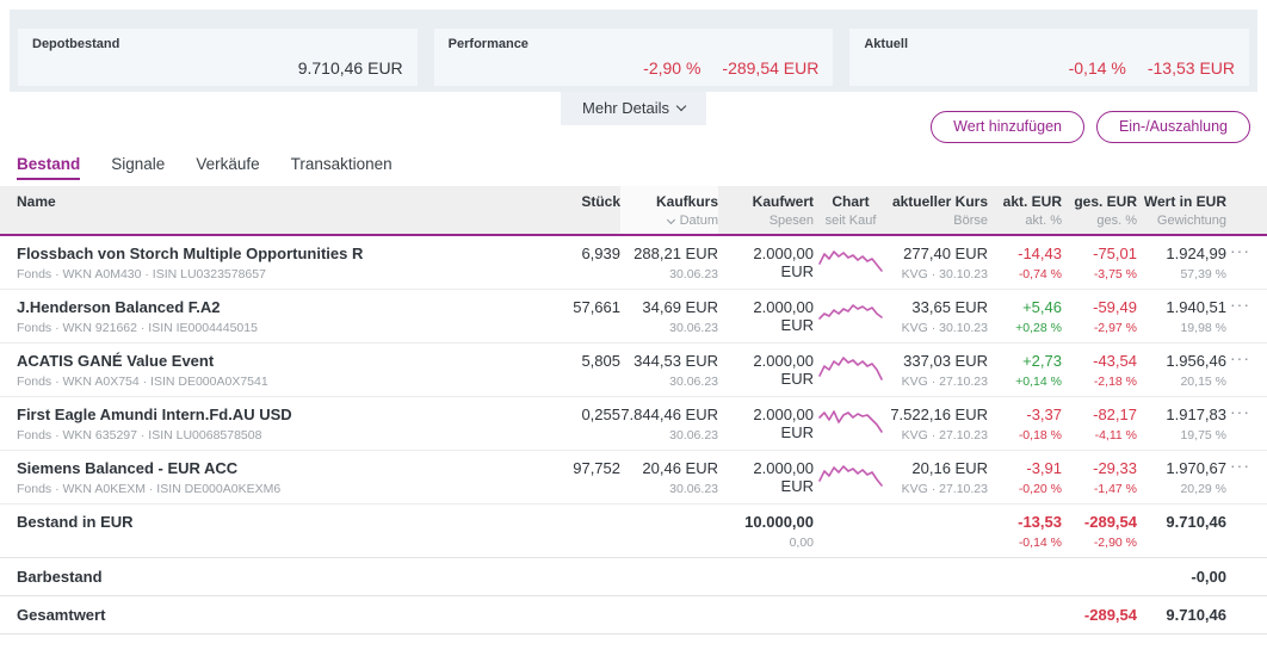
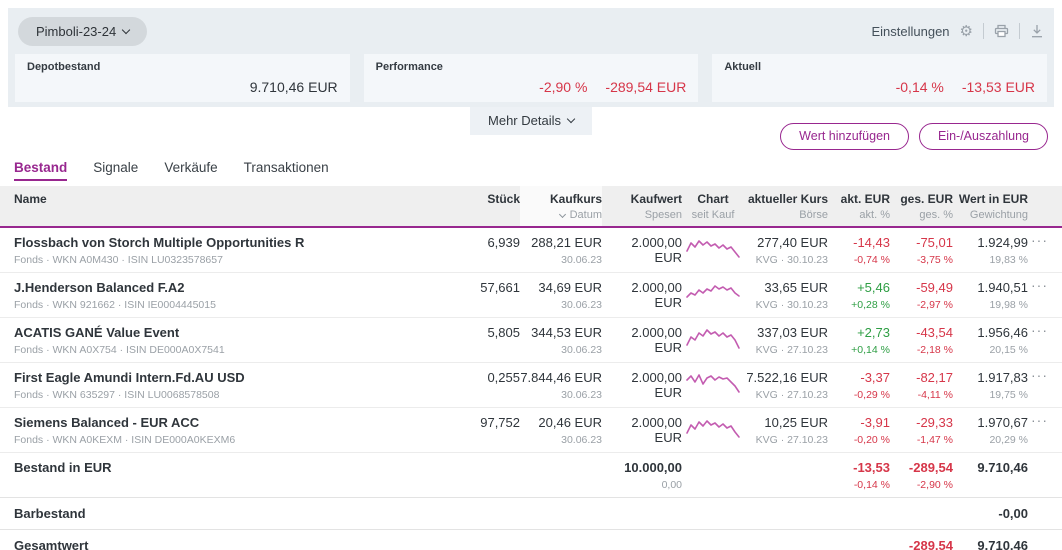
+ Pimboli-23-24
+ Einstellungen
+ ⚙
  Depotbestand
  9.710,46 EUR
  Performance
  -2,90 %
  -289,54 EUR
  Aktuell
  -0,14 %
  -13,53 EUR
  Mehr Details
  Wert hinzufügen
  Ein-/Auszahlung
  Bestand
  Signale
  Verkäufe
  Transaktionen
  Name
  Stück
  Kaufkurs
  Datum
  Kaufwert
  Spesen
  Chart
  seit Kauf
  aktueller Kurs
  Börse
  akt. EUR
  akt. %
  ges. EUR
  ges. %
  Wert in EUR
  Gewichtung
  Flossbach von Storch Multiple Opportunities R
  Fonds · WKN A0M430 · ISIN LU0323578657
  6,939
  288,21 EUR
  30.06.23
  2.000,00 EUR
  277,40 EUR
  KVG · 30.10.23
  -14,43
  -0,74 %
  -75,01
  -3,75 %
  1.924,99
- 57,39 %
+ 19,83 %
  ···
  J.Henderson Balanced F.A2
  Fonds · WKN 921662 · ISIN IE0004445015
  57,661
  34,69 EUR
  30.06.23
  2.000,00 EUR
  33,65 EUR
  KVG · 30.10.23
  +5,46
  +0,28 %
  -59,49
  -2,97 %
  1.940,51
  19,98 %
  ···
  ACATIS GANÉ Value Event
  Fonds · WKN A0X754 · ISIN DE000A0X7541
  5,805
  344,53 EUR
  30.06.23
  2.000,00 EUR
  337,03 EUR
  KVG · 27.10.23
  +2,73
  +0,14 %
  -43,54
  -2,18 %
  1.956,46
  20,15 %
  ···
  First Eagle Amundi Intern.Fd.AU USD
  Fonds · WKN 635297 · ISIN LU0068578508
  0,255
  7.844,46 EUR
  30.06.23
  2.000,00 EUR
  7.522,16 EUR
  KVG · 27.10.23
  -3,37
- -0,18 %
+ -0,29 %
  -82,17
  -4,11 %
  1.917,83
  19,75 %
  ···
  Siemens Balanced - EUR ACC
  Fonds · WKN A0KEXM · ISIN DE000A0KEXM6
  97,752
  20,46 EUR
  30.06.23
  2.000,00 EUR
- 20,16 EUR
+ 10,25 EUR
  KVG · 27.10.23
  -3,91
  -0,20 %
  -29,33
  -1,47 %
  1.970,67
  20,29 %
  ···
  Bestand in EUR
  10.000,00
  0,00
  -13,53
  -0,14 %
  -289,54
  -2,90 %
  9.710,46
  Barbestand
  -0,00
  Gesamtwert
  -289,54
  9.710,46
